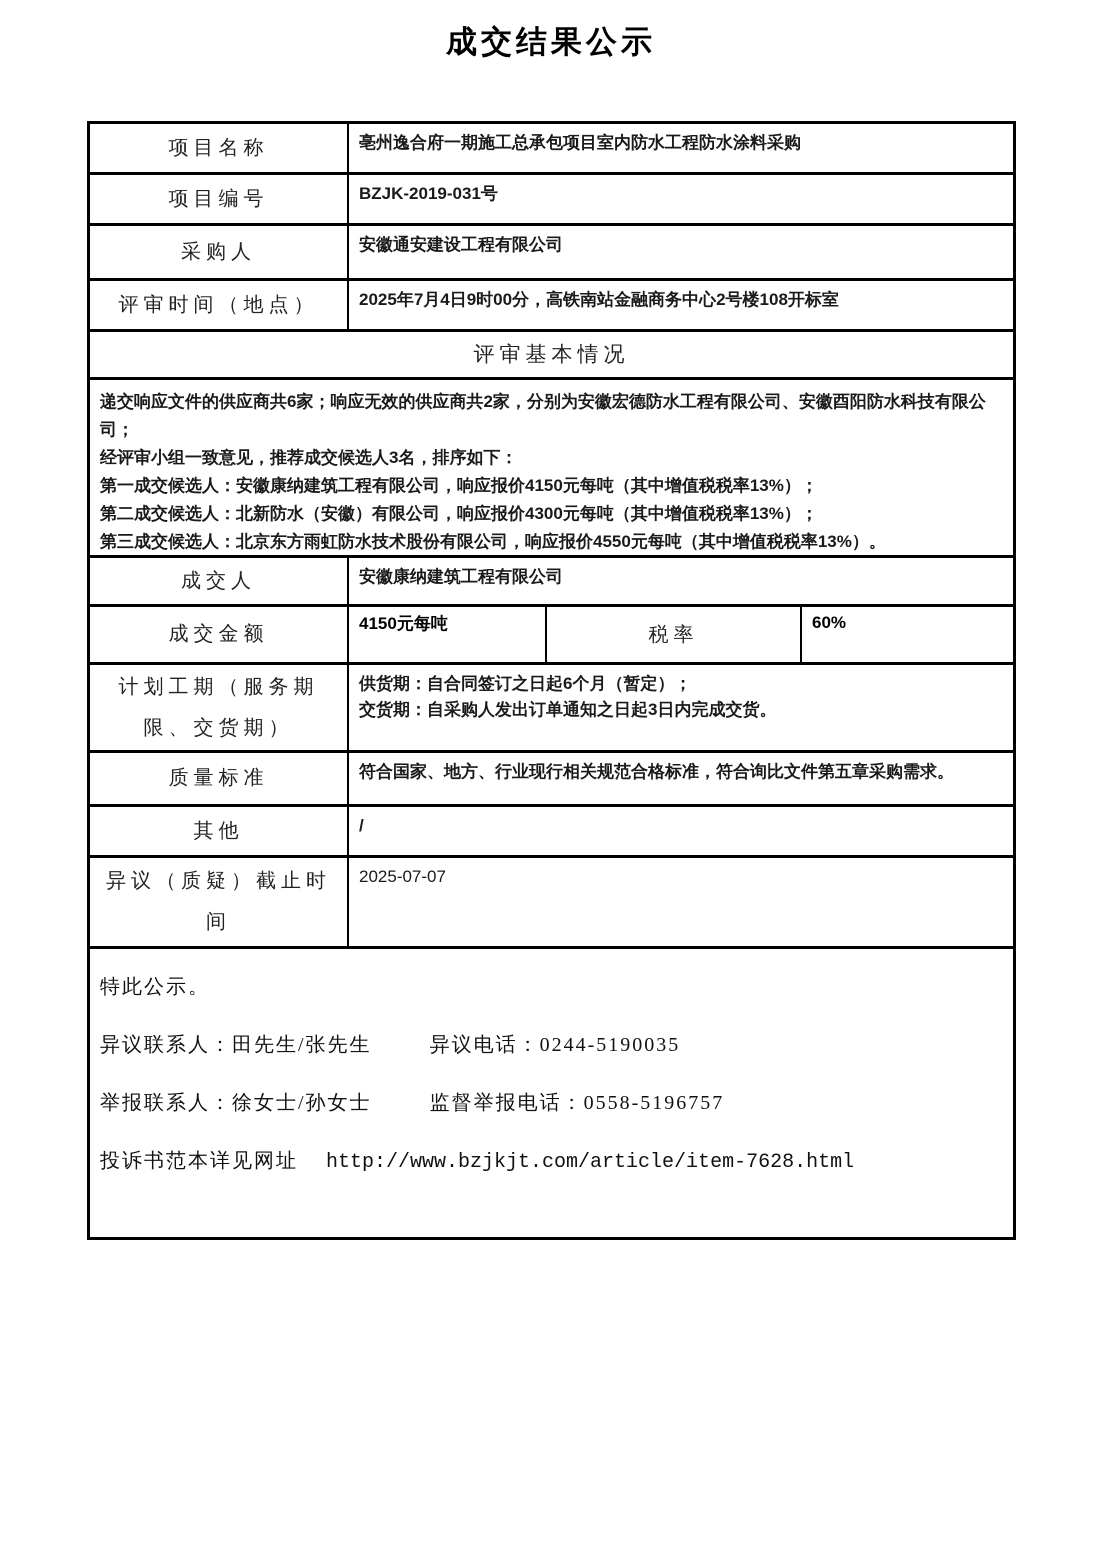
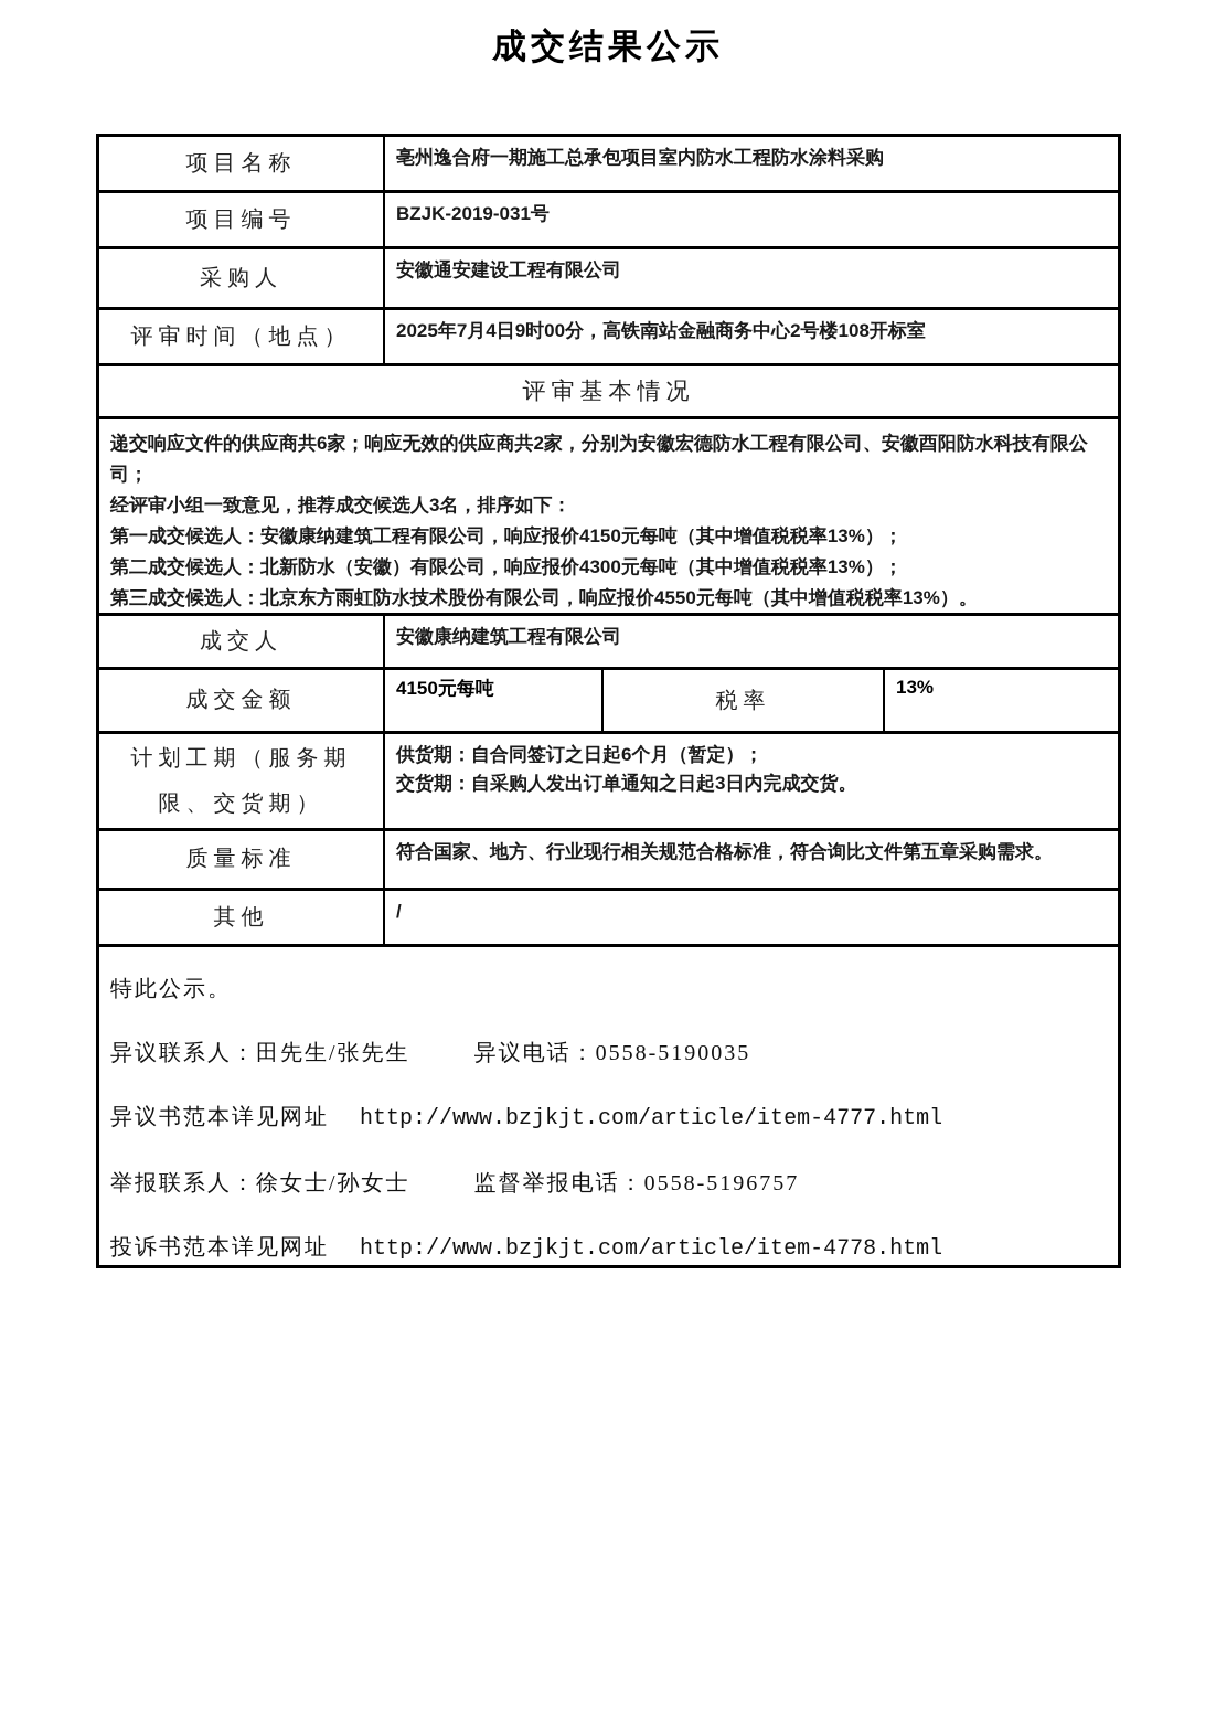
  成交结果公示
  项目名称
  亳州逸合府一期施工总承包项目室内防水工程防水涂料采购
  项目编号
  BZJK-2019-031号
  采购人
  安徽通安建设工程有限公司
  评审时间（地点）
  2025年7月4日9时00分，高铁南站金融商务中心2号楼108开标室
  评审基本情况
  递交响应文件的供应商共6家；响应无效的供应商共2家，分别为安徽宏德防水工程有限公司、安徽酉阳防水科技有限公司；
  经评审小组一致意见，推荐成交候选人3名，排序如下：
  第一成交候选人：安徽康纳建筑工程有限公司，响应报价4150元每吨（其中增值税税率13%）；
  第二成交候选人：北新防水（安徽）有限公司，响应报价4300元每吨（其中增值税税率13%）；
  第三成交候选人：北京东方雨虹防水技术股份有限公司，响应报价4550元每吨（其中增值税税率13%）。
  成交人
  安徽康纳建筑工程有限公司
  成交金额
  4150元每吨
  税率
- 60%
+ 13%
  计划工期（服务期
  限、交货期）
  供货期：自合同签订之日起6个月（暂定）；
  交货期：自采购人发出订单通知之日起3日内完成交货。
  质量标准
  符合国家、地方、行业现行相关规范合格标准，符合询比文件第五章采购需求。
  其他
  /
- 异议（质疑）截止时
- 间
- 2025-07-07
  特此公示。
- 异议联系人：田先生/张先生 异议电话：0244-5190035
+ 异议联系人：田先生/张先生 异议电话：0558-5190035
+ 异议书范本详见网址 http://www.bzjkjt.com/article/item-4777.html
  举报联系人：徐女士/孙女士 监督举报电话：0558-5196757
- 投诉书范本详见网址 http://www.bzjkjt.com/article/item-7628.html
+ 投诉书范本详见网址 http://www.bzjkjt.com/article/item-4778.html
